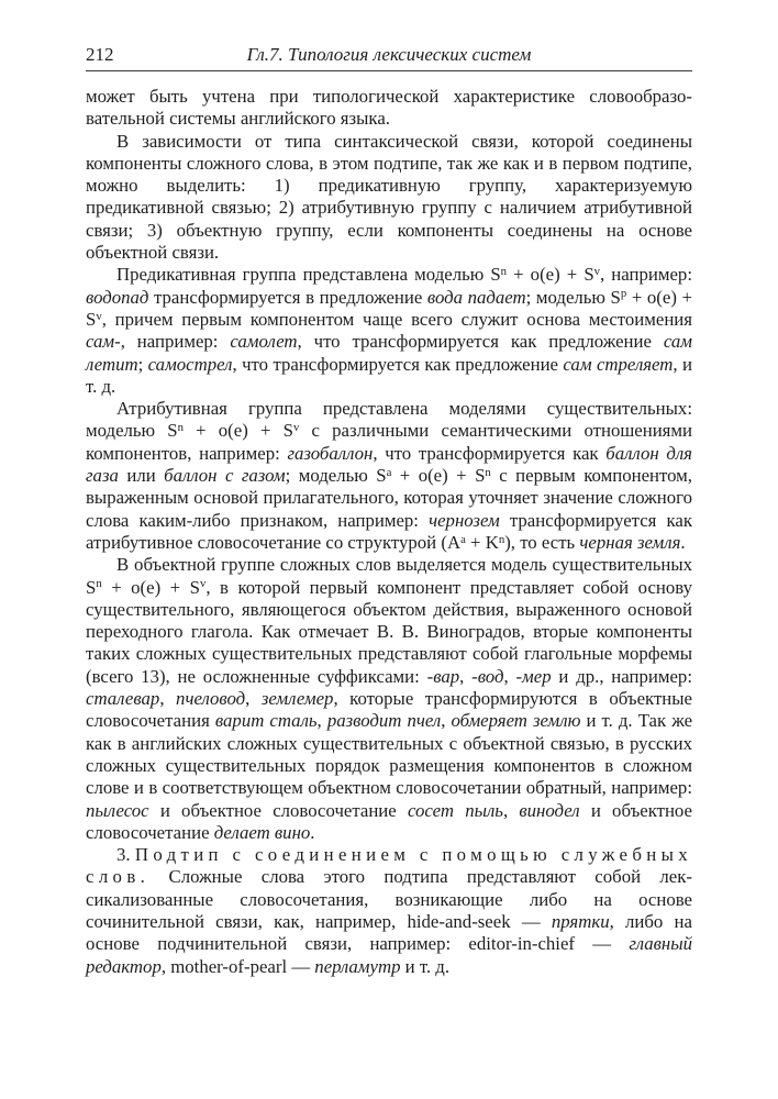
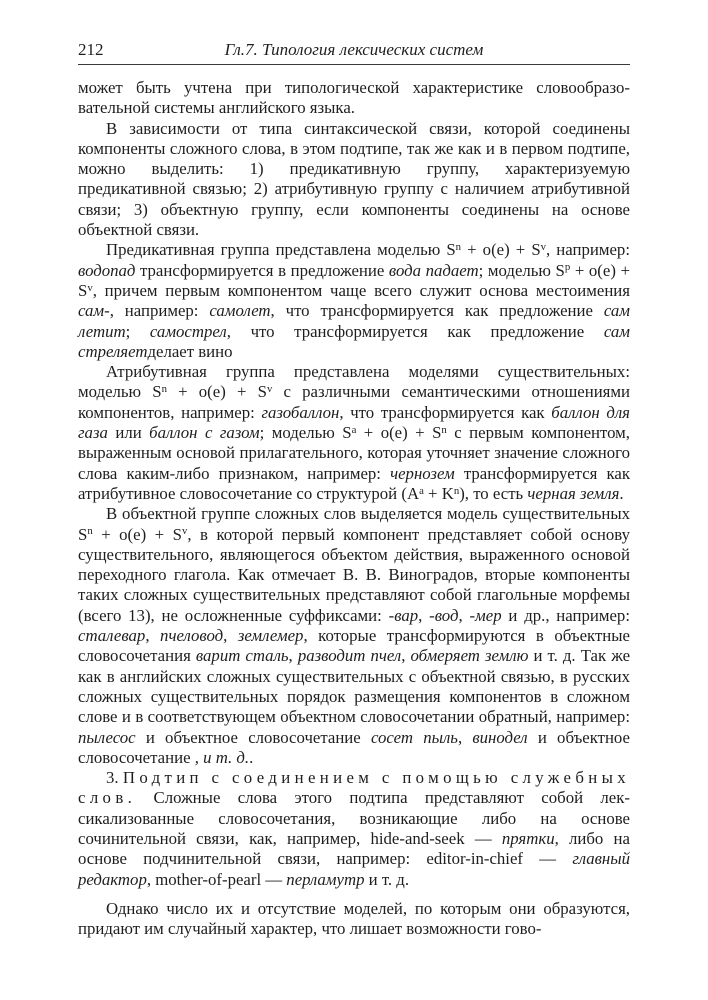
  212
  Гл.7. Типология лексических систем
  может быть учтена при типологической характеристике словообразо­вательной системы английского языка.
  В зависимости от типа синтаксической связи, которой соединены компоненты сложного слова, в этом подтипе, так же как и в первом подтипе, можно выделить: 1) предикативную группу, характеризуе­мую предикативной связью; 2) атрибутивную группу с наличием ат­рибутивной связи; 3) объектную группу, если компоненты соединены на основе объектной связи.
- Предикативная группа представлена моделью Sn + o(e) + Sv, например: водопад трансформируется в предложение вода падает; мо­делью Sp + o(e) + Sv, причем первым компонентом чаще всего служит основа местоимения сам-, например: самолет, что трансформируется как предложение сам летит; самострел, что трансформируется как предложение сам стреляет, и т. д.
+ Предикативная группа представлена моделью Sn + o(e) + Sv, например: водопад трансформируется в предложение вода падает; мо­делью Sp + o(e) + Sv, причем первым компонентом чаще всего служит основа местоимения сам-, например: самолет, что трансформируется как предложение сам летит; самострел, что трансформируется как предложение сам стреляетделает вино
  Атрибутивная группа представлена моделями существительных: моделью Sn + o(e) + Sv с различными семантическими отношениями компонентов, например: газобаллон, что трансформируется как бал­лон для газа или баллон с газом; моделью Sa + o(e) + Sn с первым ком­понентом, выраженным основой прилагательного, которая уточняет значение сложного слова каким-либо признаком, например: чернозем трансформируется как атрибутивное словосочетание со структурой (Aa + Kn), то есть черная земля.
- В объектной группе сложных слов выделяется модель существи­тельных Sn + o(e) + Sv, в которой первый компонент представля­ет собой основу существительного, являющегося объектом действия, выраженного основой переходного глагола. Как отмечает В. В. Вино­градов, вторые компоненты таких сложных существительных пред­ставляют собой глагольные морфемы (всего 13), не осложненные суффиксами: -вар, -вод, -мер и др., например: сталевар, пчеловод, землемер, которые трансформируются в объектные словосочетания варит сталь, разводит пчел, обмеряет землю и т. д. Так же как в ан­глийских сложных существительных с объектной связью, в русских сложных существительных порядок размещения компонентов в слож­ном слове и в соответствующем объектном словосочетании обратный, например: пылесос и объектное словосочетание сосет пыль, винодел и объектное словосочетание делает вино.
+ В объектной группе сложных слов выделяется модель существи­тельных Sn + o(e) + Sv, в которой первый компонент представля­ет собой основу существительного, являющегося объектом действия, выраженного основой переходного глагола. Как отмечает В. В. Вино­градов, вторые компоненты таких сложных существительных пред­ставляют собой глагольные морфемы (всего 13), не осложненные суффиксами: -вар, -вод, -мер и др., например: сталевар, пчеловод, землемер, которые трансформируются в объектные словосочетания варит сталь, разводит пчел, обмеряет землю и т. д. Так же как в ан­глийских сложных существительных с объектной связью, в русских сложных существительных порядок размещения компонентов в слож­ном слове и в соответствующем объектном словосочетании обратный, например: пылесос и объектное словосочетание сосет пыль, винодел и объектное словосочетание , и т. д..
  3. Подтип с соединением с помощью служебных слов. Сложные слова этого подтипа представляют собой лек­сикализованные словосочетания, возникающие либо на основе сочинительной связи, как, например, hide-and-seek — прятки, либо на основе подчинительной связи, например: editor-in-chief — главный редактор, mother-of-pearl — перламутр и т. д.
+ Однако число их и отсутствие моделей, по которым они образуют­ся, придают им случайный характер, что лишает возможности гово-
